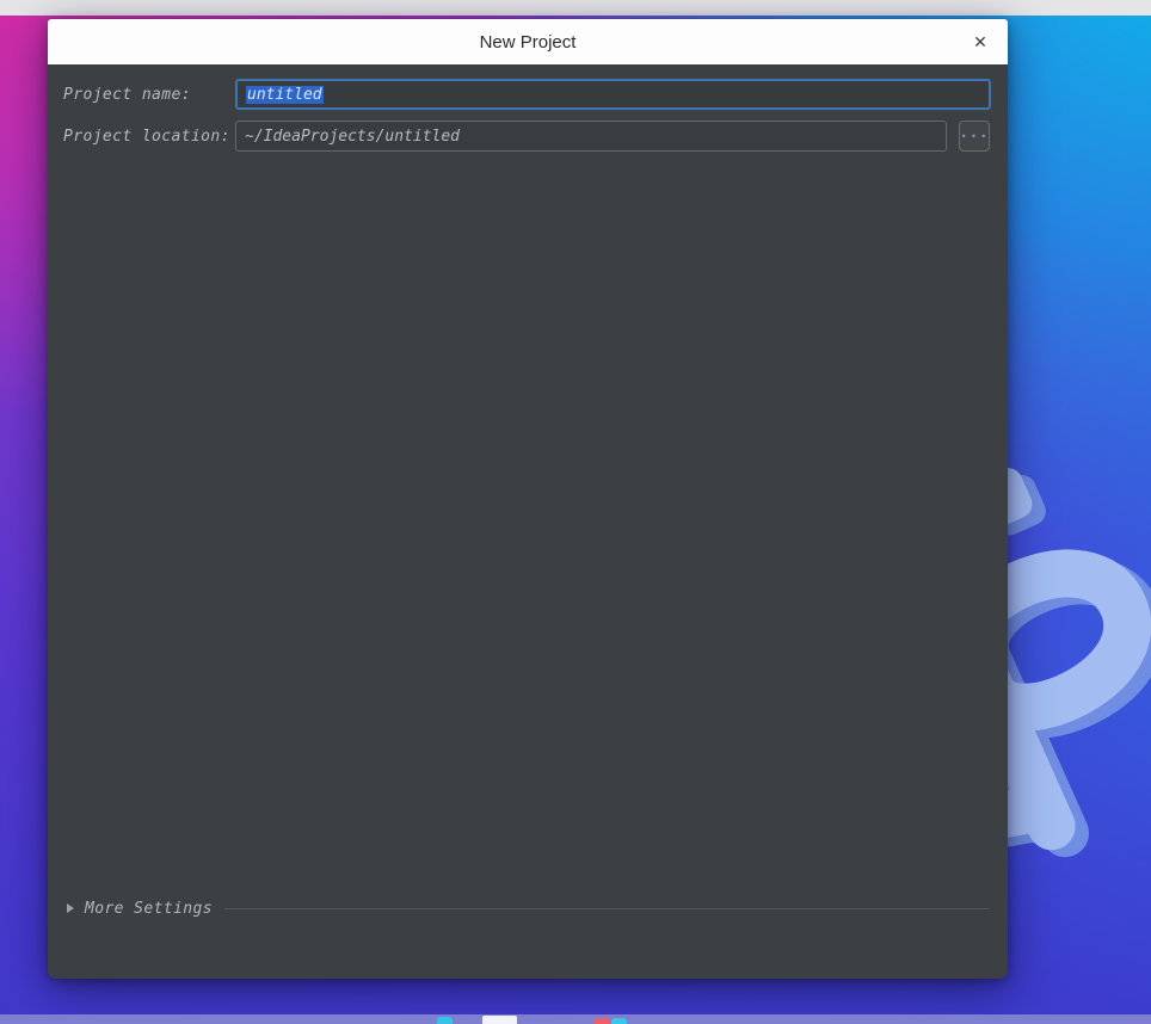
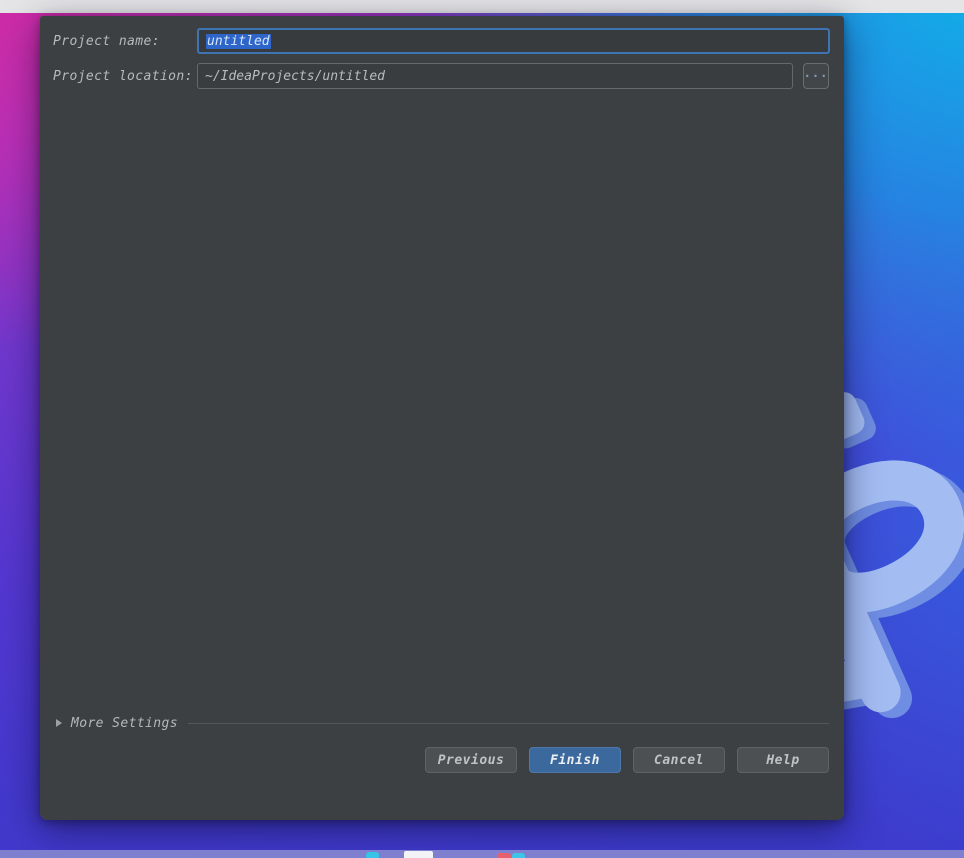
- New Project
- ✕
  Project name:
  untitled
  Project location:
  ~/IdeaProjects/untitled
  ...
  More Settings
+ Previous
+ Finish
+ Cancel
+ Help
